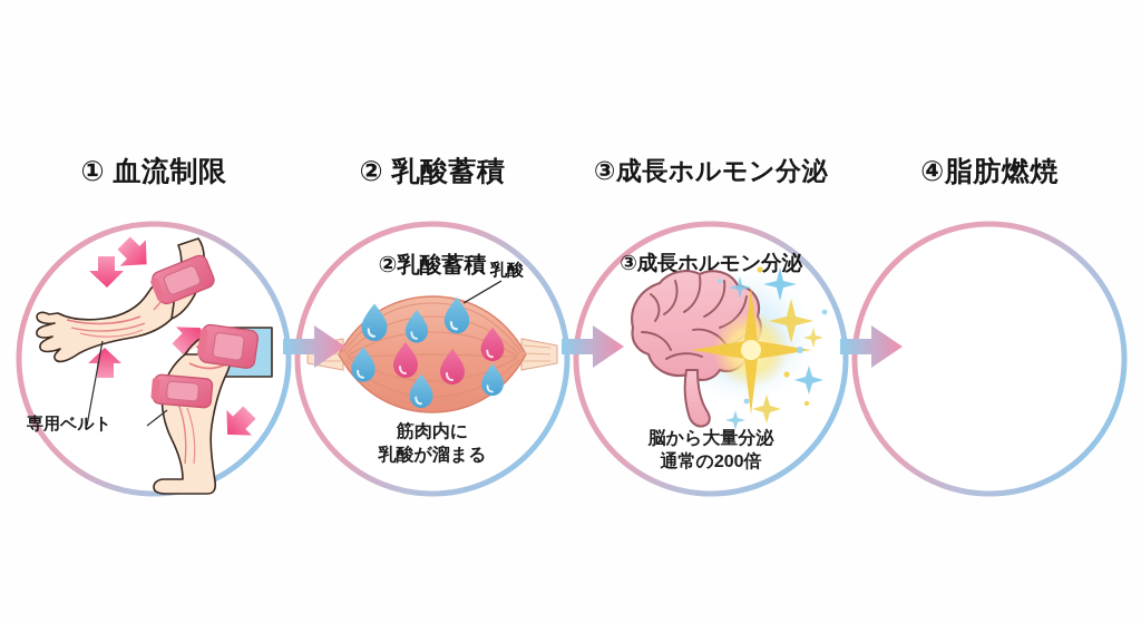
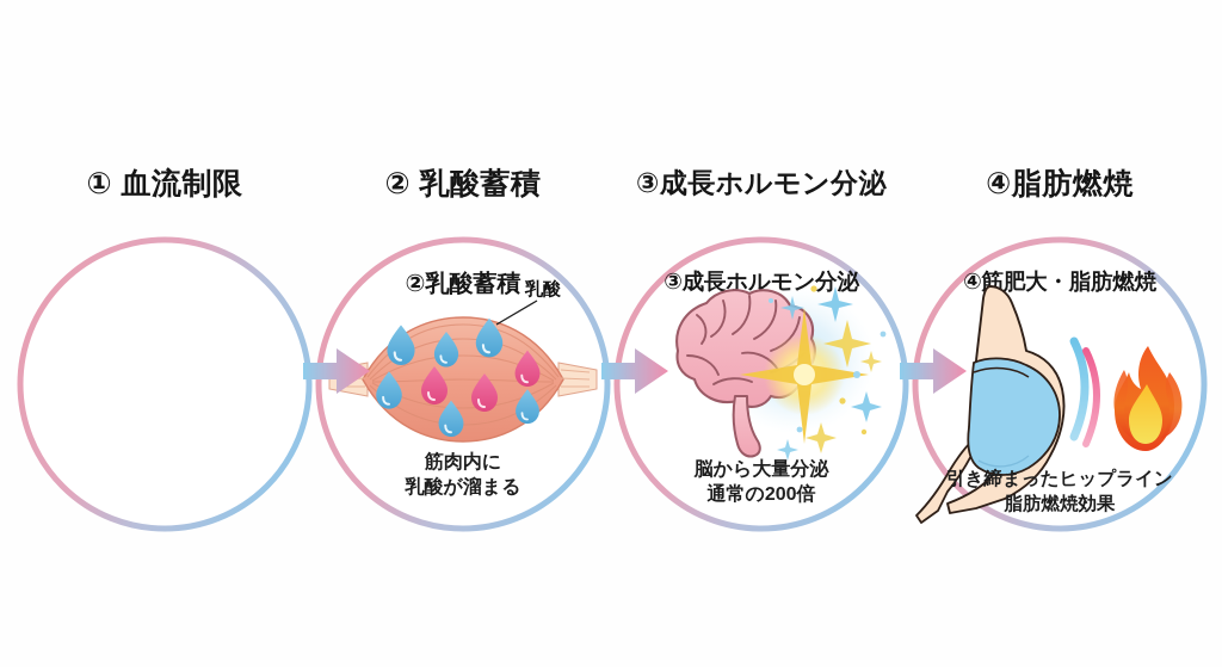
  ① 血流制限
- 専用ベルト
  ② 乳酸蓄積
  ②乳酸蓄積
  乳酸
  筋肉内に
  乳酸が溜まる
  ③成長ホルモン分泌
  ③成長ホルモン分泌
  脳から大量分泌
  通常の200倍
  ④脂肪燃焼
+ ④筋肥大・脂肪燃焼
+ 引き締まったヒップライン
+ 脂肪燃焼効果
